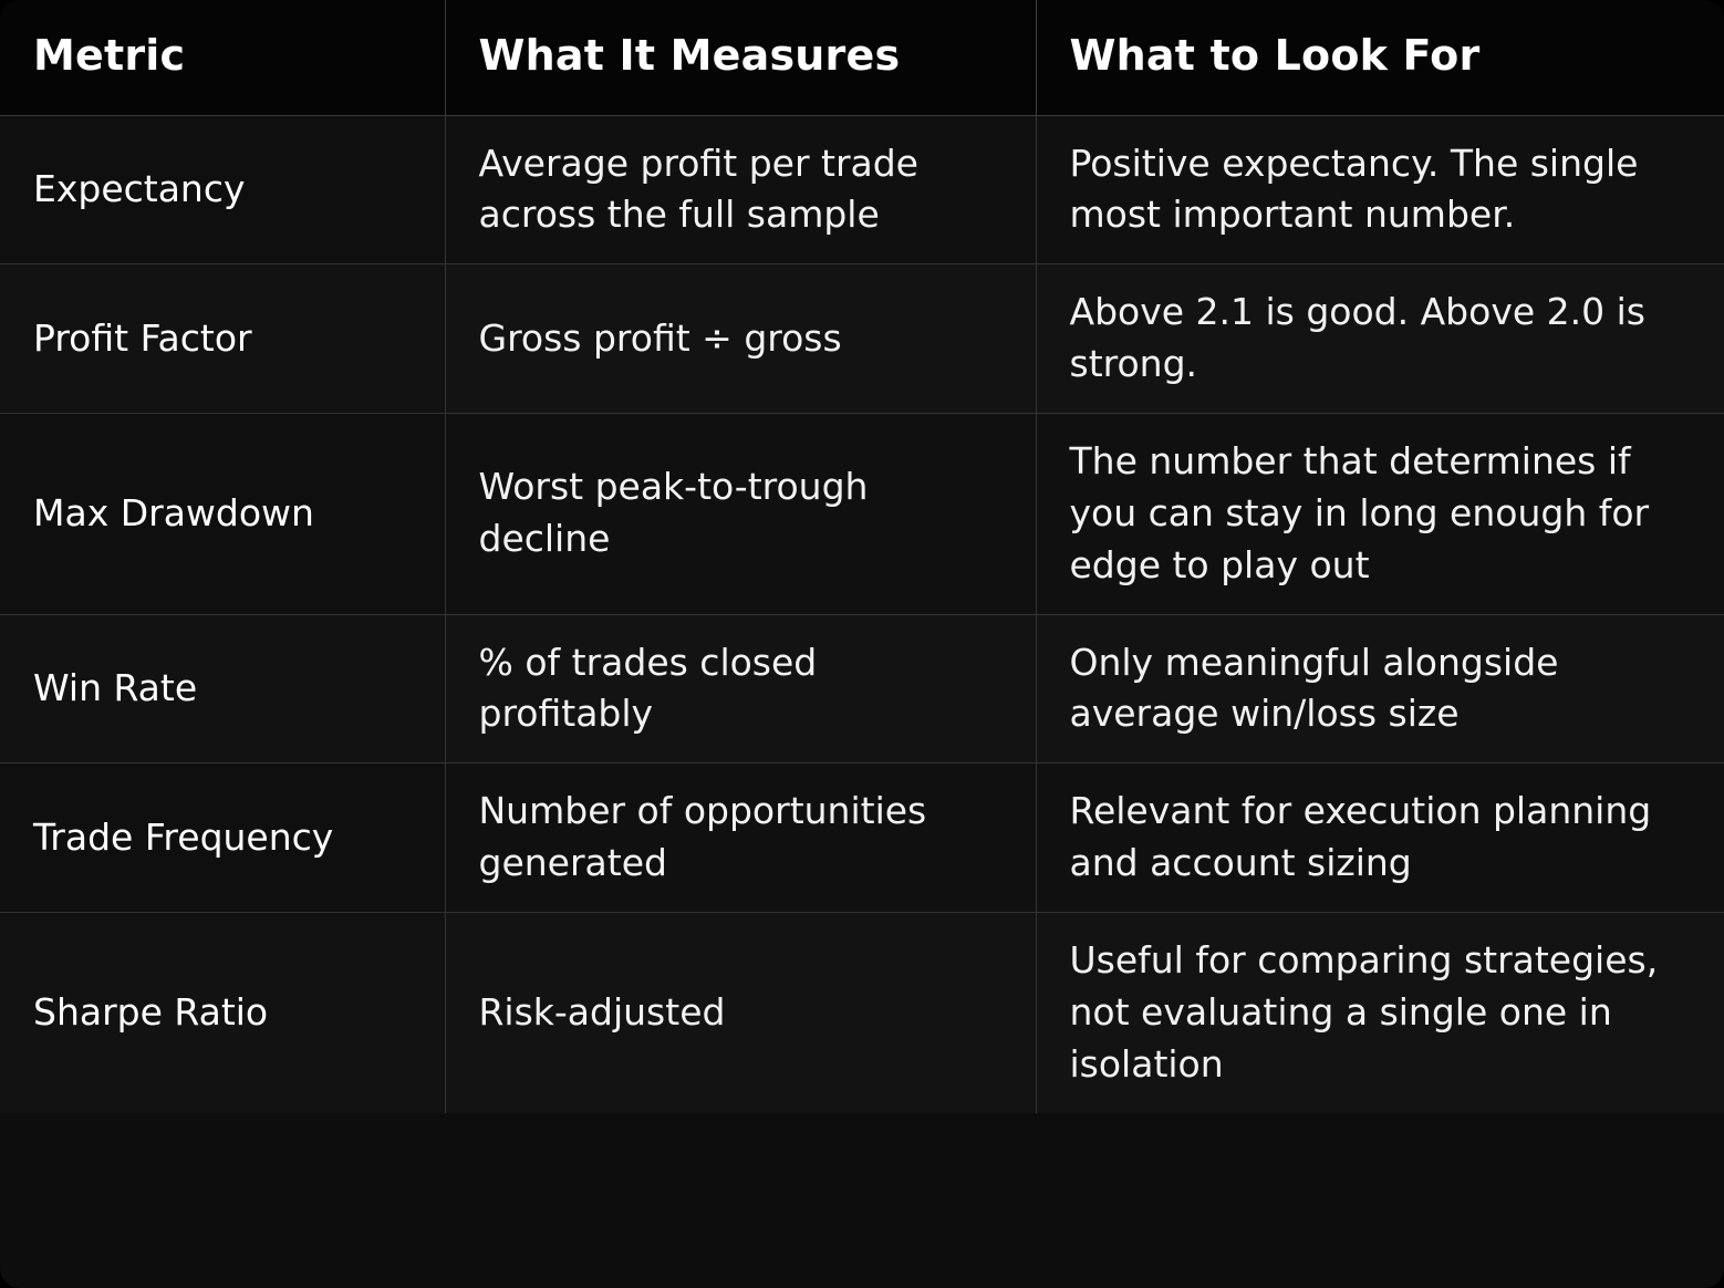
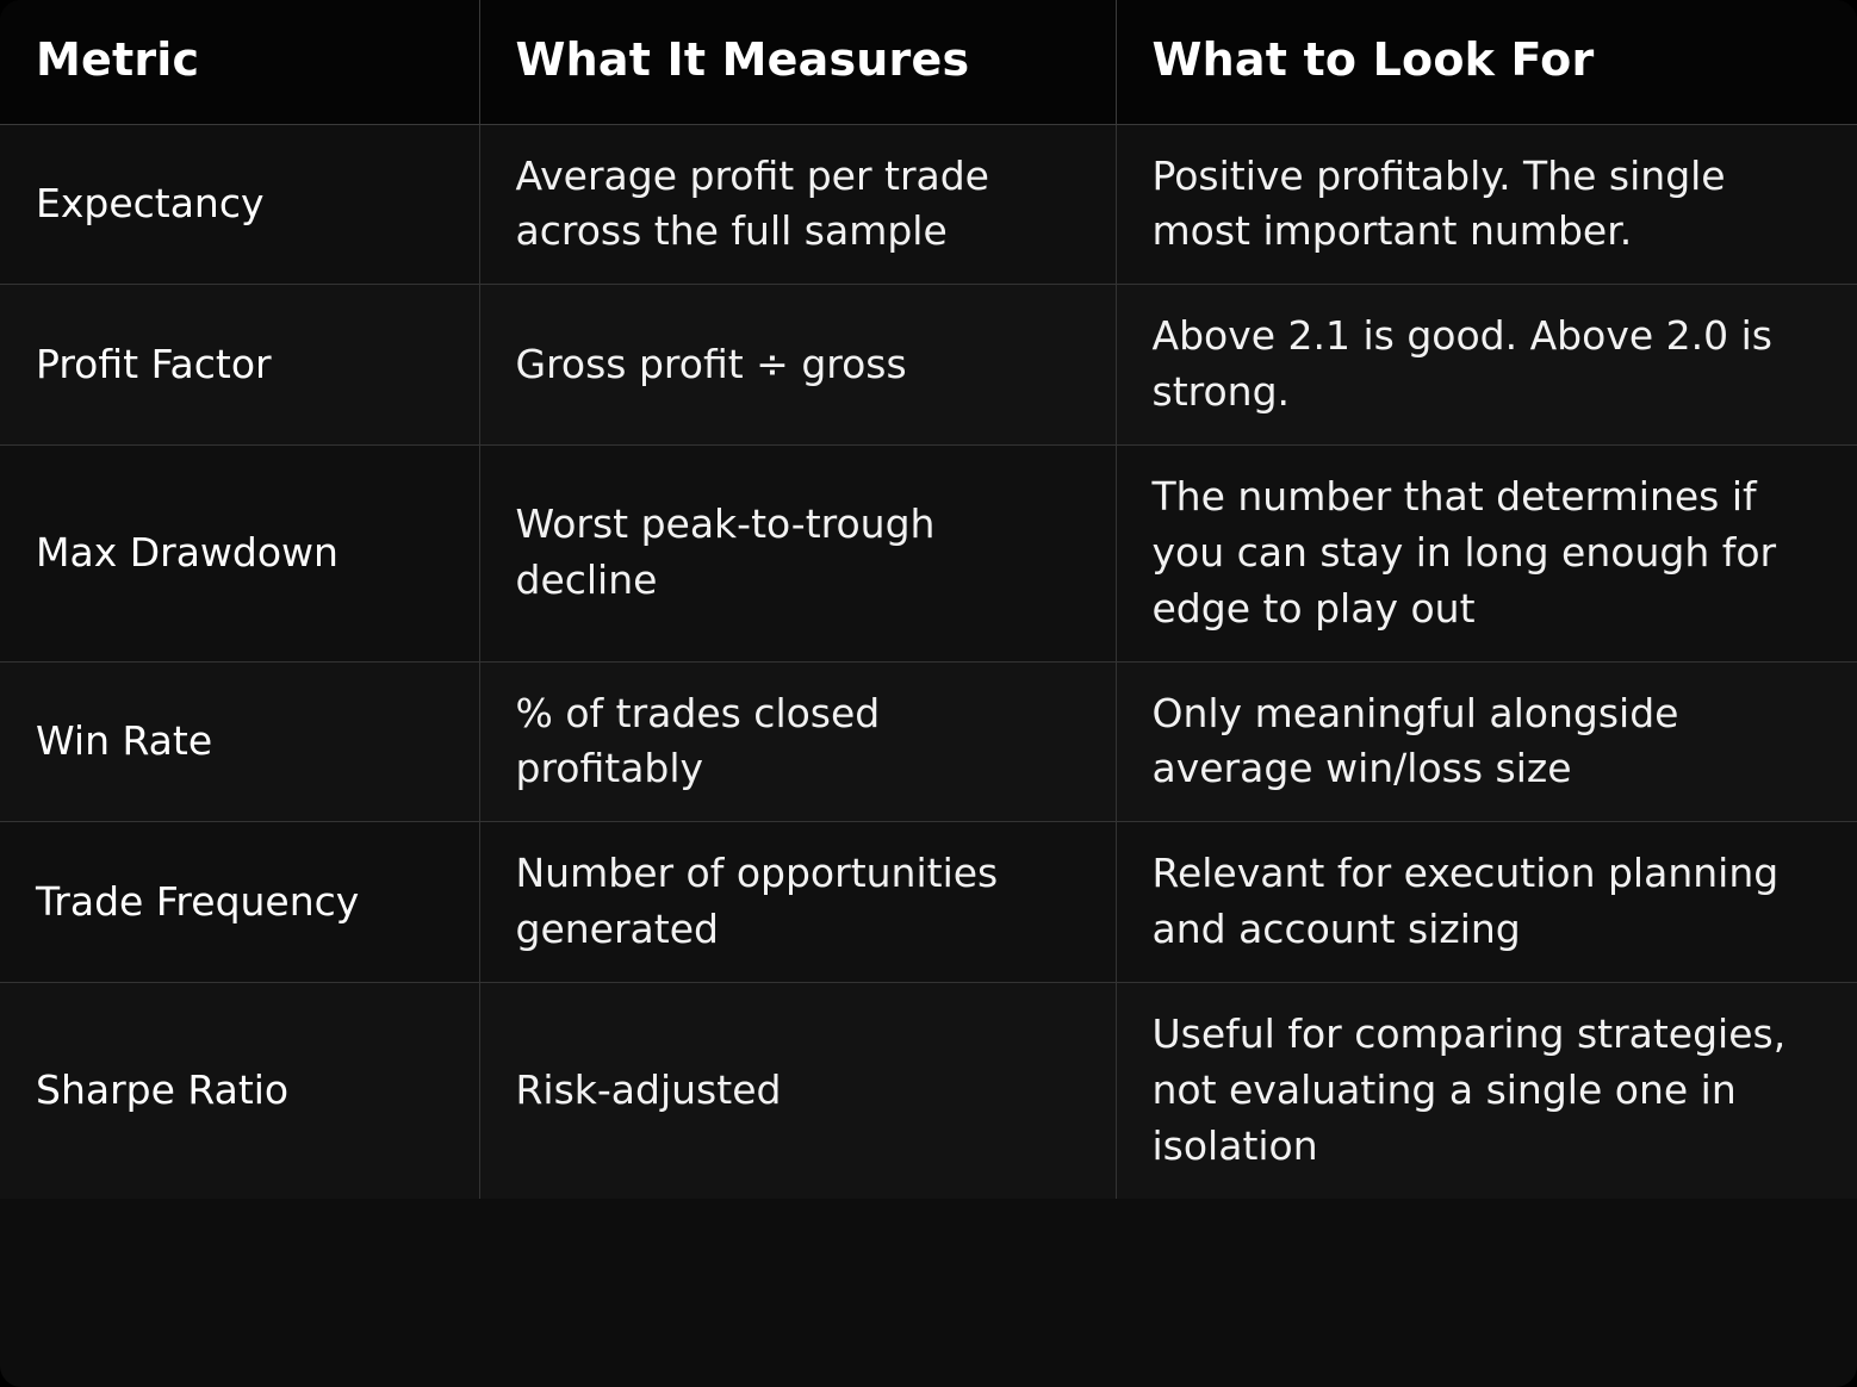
  Metric	What It Measures	What to Look For
- Expectancy	Average profit per trade across the full sample	Positive expectancy. The single most important number.
+ Expectancy	Average profit per trade across the full sample	Positive profitably. The single most important number.
  Profit Factor	Gross profit ÷ gross	Above 2.1 is good. Above 2.0 is strong.
  Max Drawdown	Worst peak-to-trough decline	The number that determines if you can stay in long enough for edge to play out
  Win Rate	% of trades closed profitably	Only meaningful alongside average win/loss size
  Trade Frequency	Number of opportunities generated	Relevant for execution planning and account sizing
  Sharpe Ratio	Risk-adjusted	Useful for comparing strategies, not evaluating a single one in isolation
